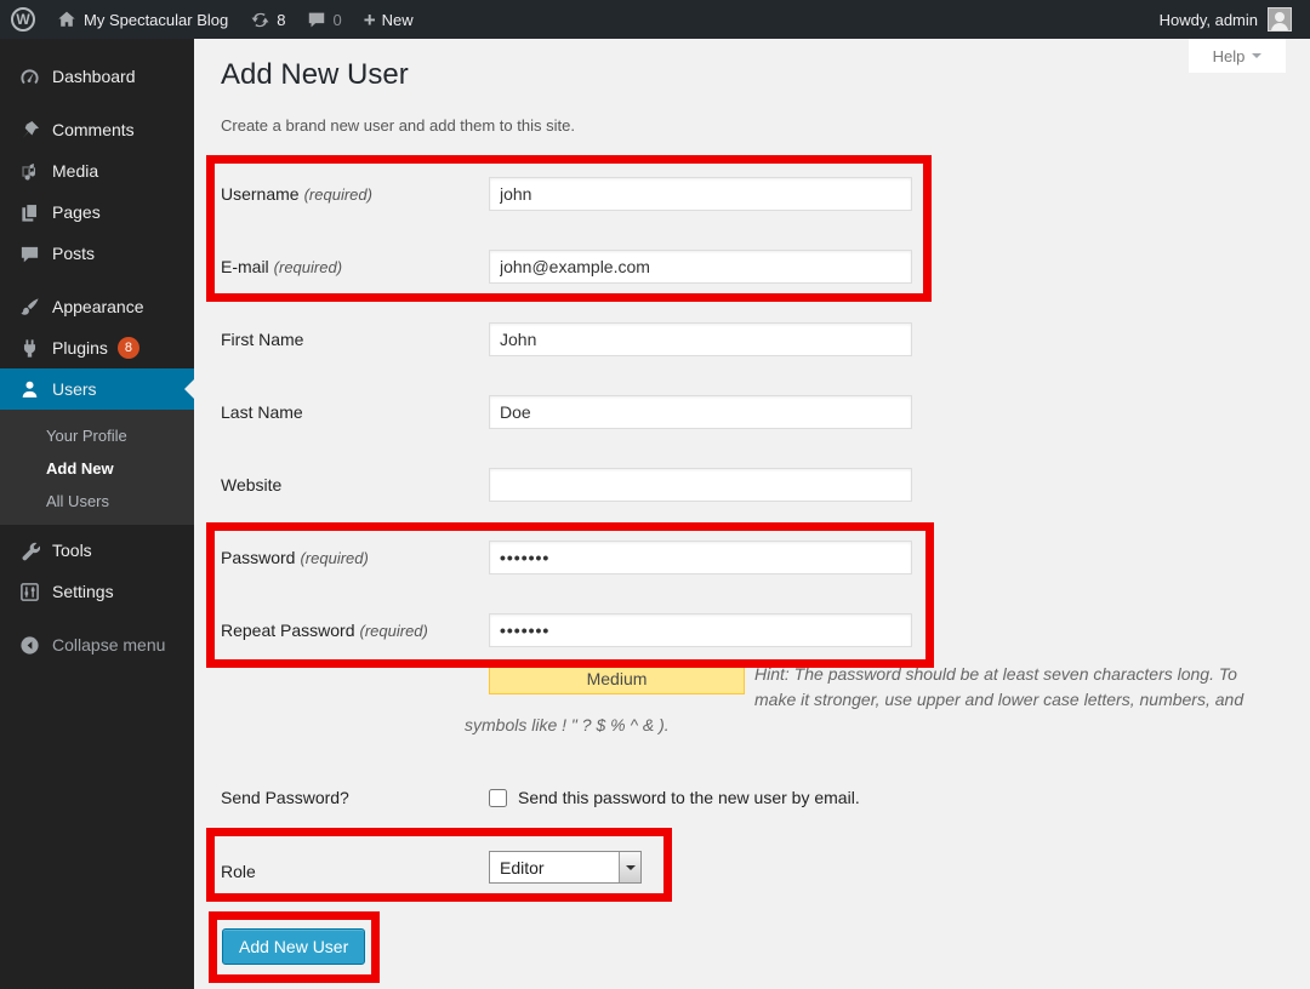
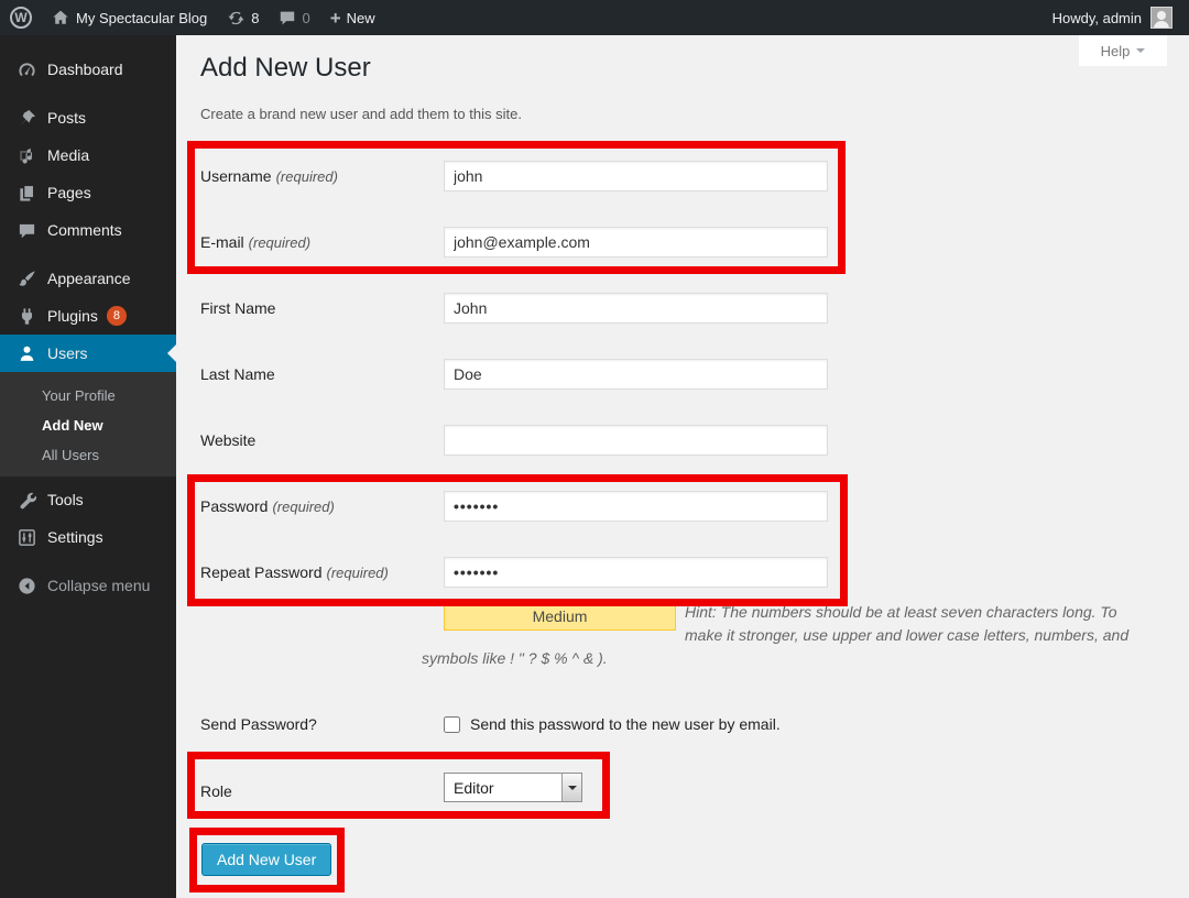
  W
  My Spectacular Blog
  8
  0
  +
  New
  Howdy, admin
  Dashboard
- Comments
+ Posts
  Media
  Pages
- Posts
+ Comments
  Appearance
  Plugins
  8
  Users
  Your Profile
  Add New
  All Users
  Tools
  Settings
  Collapse menu
  Help
  Add New User
  Create a brand new user and add them to this site.
  Username (required)
  john
  E-mail (required)
  john@example.com
  First Name
  John
  Last Name
  Doe
  Website
  Password (required)
  •••••••
  Repeat Password (required)
  •••••••
  Medium
- Hint: The password should be at least seven characters long. To make it stronger, use upper and lower case letters, numbers, and symbols like ! " ? $ % ^ & ).
+ Hint: The numbers should be at least seven characters long. To make it stronger, use upper and lower case letters, numbers, and symbols like ! " ? $ % ^ & ).
  Send Password?
  Send this password to the new user by email.
  Role
  Editor
  Add New User
